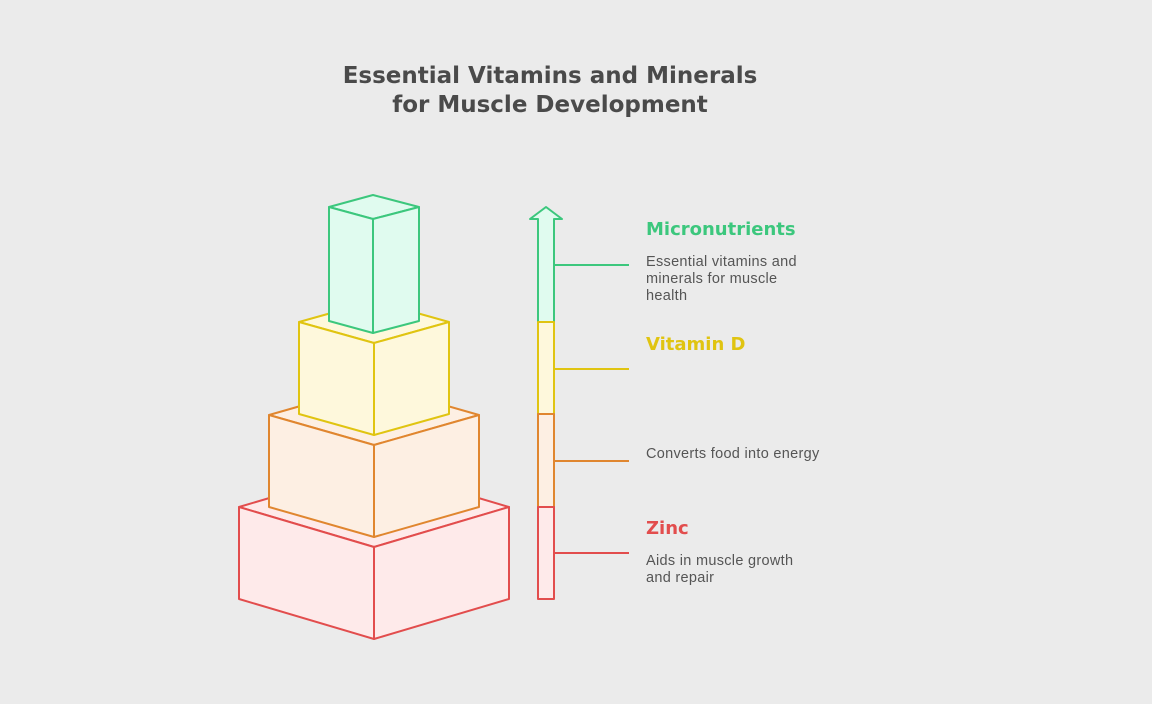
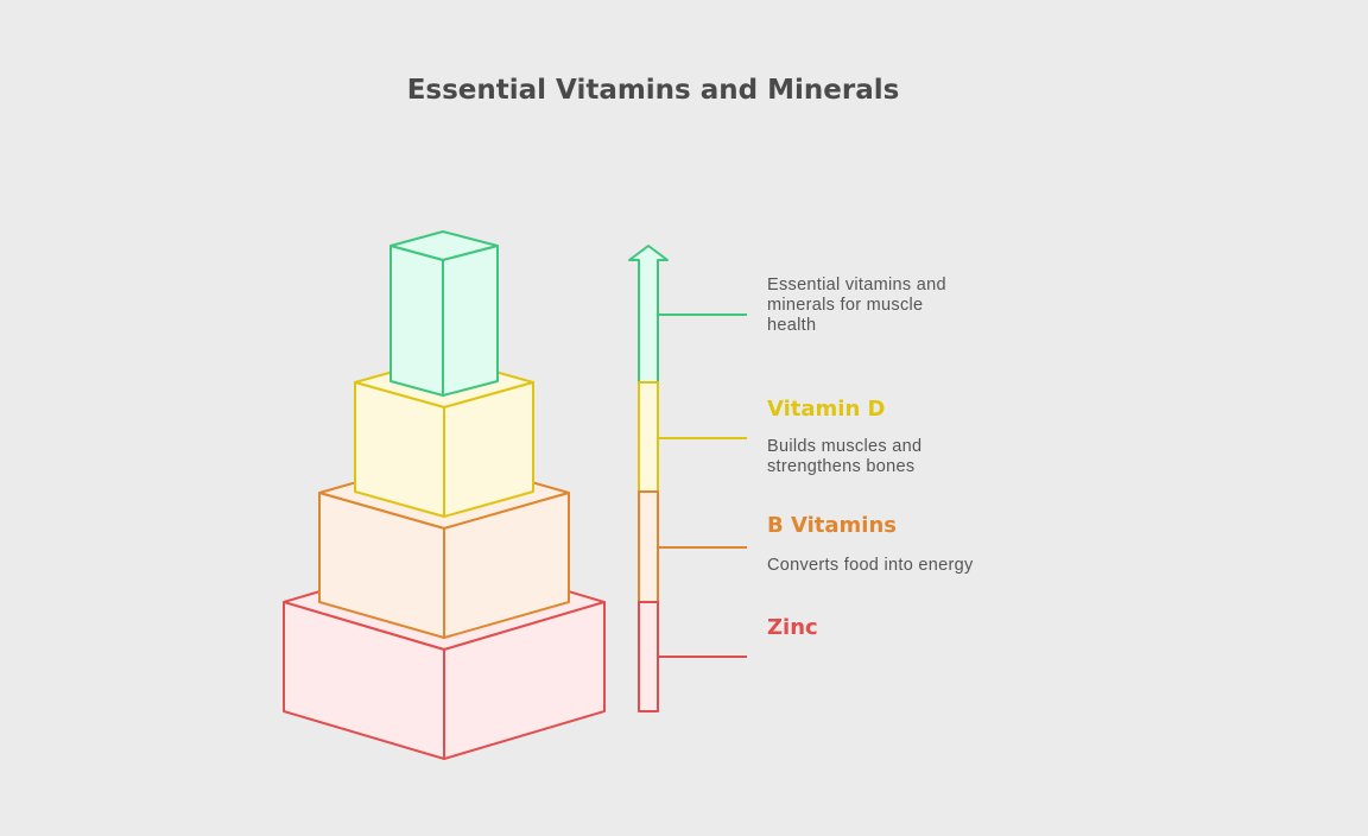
  Essential Vitamins and Minerals
- for Muscle Development
- Micronutrients
  Essential vitamins and
  minerals for muscle
  health
  Vitamin D
+ Builds muscles and
+ strengthens bones
+ B Vitamins
  Converts food into energy
  Zinc
- Aids in muscle growth
- and repair
